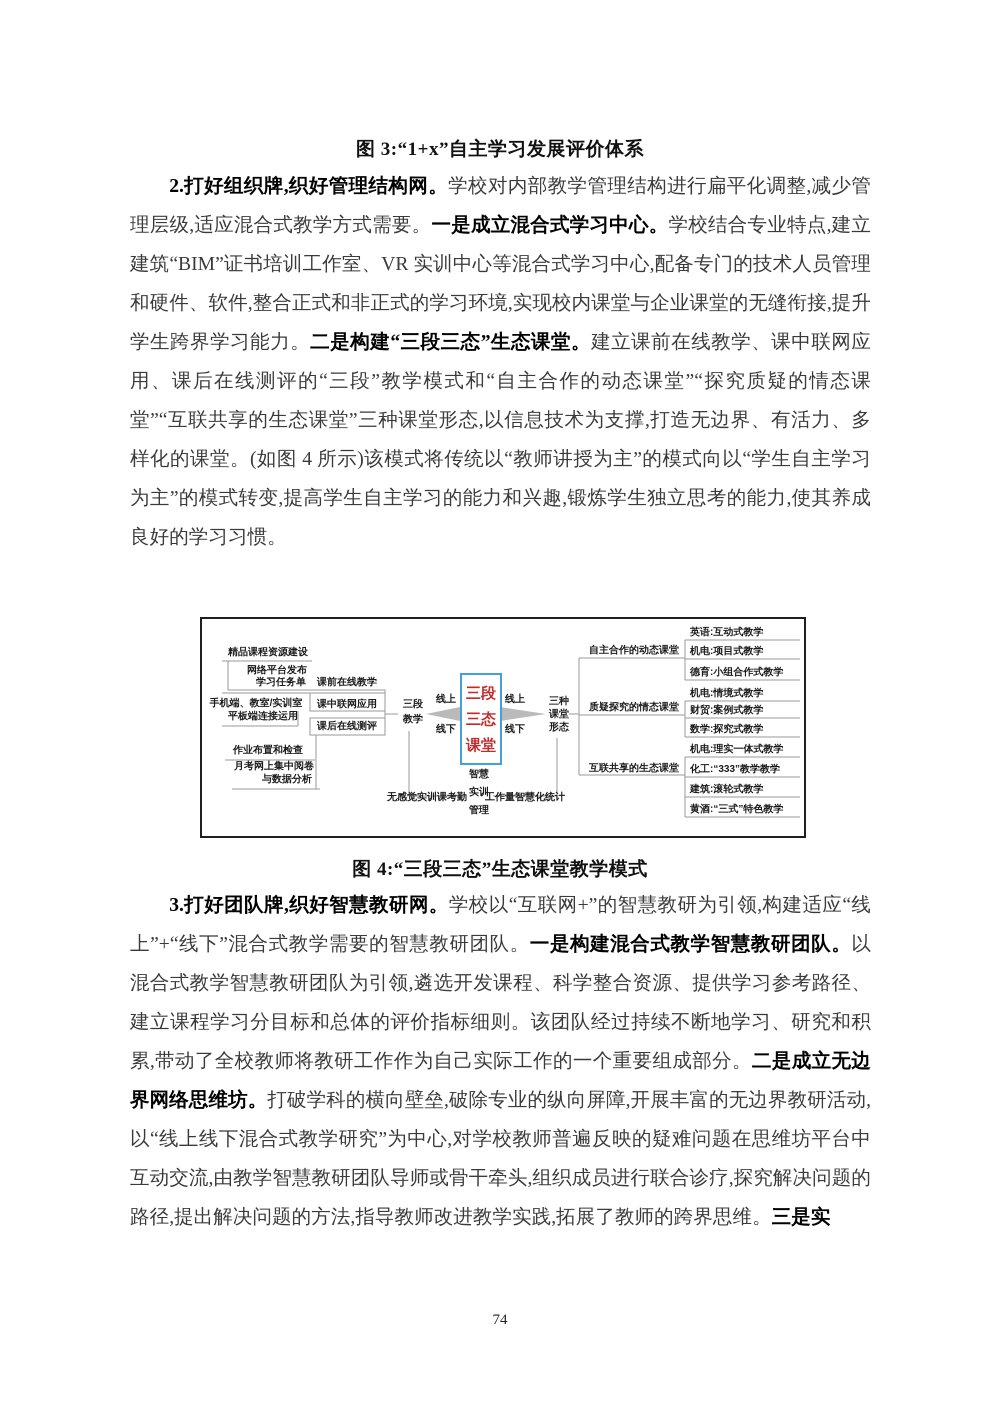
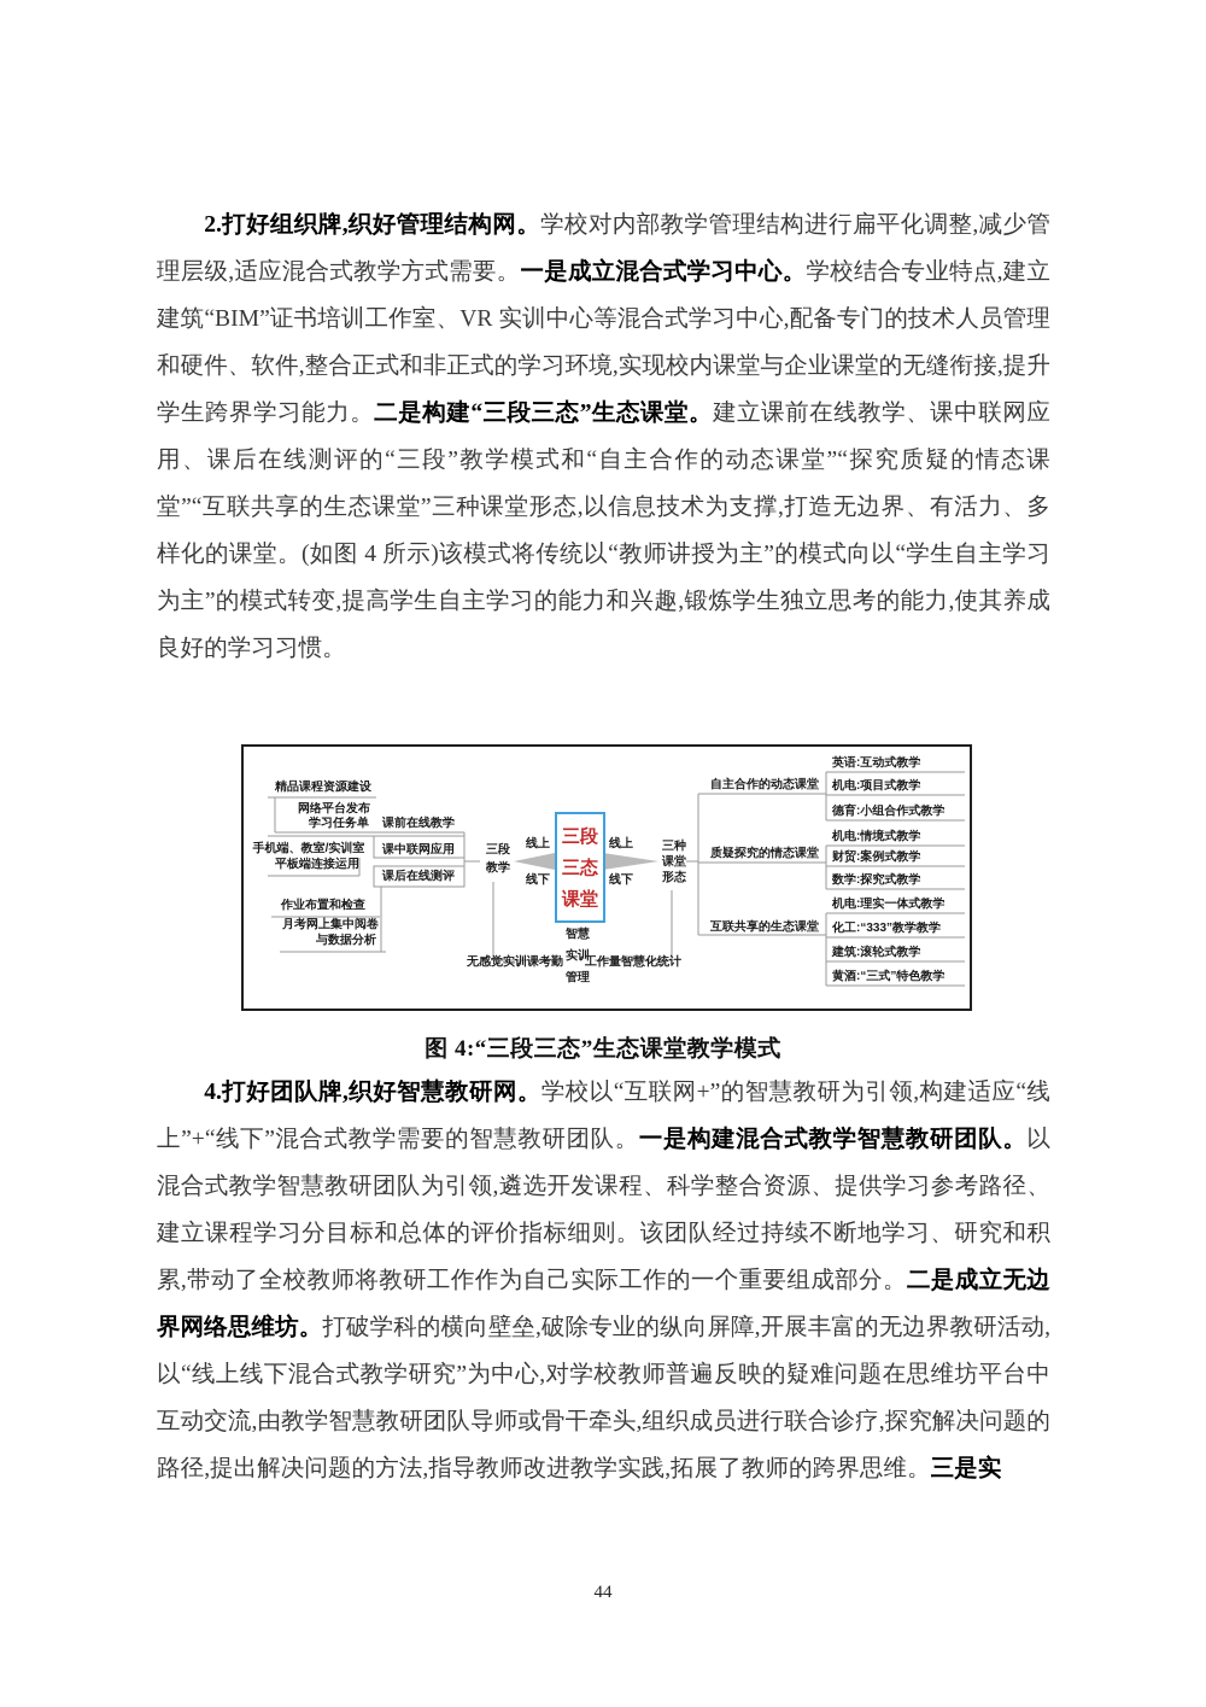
- 图 3:“1+x”自主学习发展评价体系
  2.打好组织牌,织好管理结构网。学校对内部教学管理结构进行扁平化调整,减少管理层级,适应混合式教学方式需要。一是成立混合式学习中心。学校结合专业特点,建立建筑“BIM”证书培训工作室、VR 实训中心等混合式学习中心,配备专门的技术人员管理和硬件、软件,整合正式和非正式的学习环境,实现校内课堂与企业课堂的无缝衔接,提升学生跨界学习能力。二是构建“三段三态”生态课堂。建立课前在线教学、课中联网应用、课后在线测评的“三段”教学模式和“自主合作的动态课堂”“探究质疑的情态课堂”“互联共享的生态课堂”三种课堂形态,以信息技术为支撑,打造无边界、有活力、多样化的课堂。(如图 4 所示)该模式将传统以“教师讲授为主”的模式向以“学生自主学习为主”的模式转变,提高学生自主学习的能力和兴趣,锻炼学生独立思考的能力,使其养成良好的学习习惯。
  精品课程资源建设
  网络平台发布
  学习任务单
  手机端、教室/实训室
  平板端连接运用
  作业布置和检查
  月考网上集中阅卷
  与数据分析
  课前在线教学
  课中联网应用
  课后在线测评
  三段
  教学
  线上
  线下
  线上
  线下
  三段
  三态
  课堂
  三种
  课堂
  形态
  无感觉实训课考勤
  智慧
  实训
  管理
  工作量智慧化统计
  自主合作的动态课堂
  质疑探究的情态课堂
  互联共享的生态课堂
  英语:互动式教学
  机电:项目式教学
  德育:小组合作式教学
  机电:情境式教学
  财贸:案例式教学
  数学:探究式教学
  机电:理实一体式教学
  化工:“333”教学教学
  建筑:滚轮式教学
  黄酒:“三式”特色教学
  图 4:“三段三态”生态课堂教学模式
- 3.打好团队牌,织好智慧教研网。学校以“互联网+”的智慧教研为引领,构建适应“线上”+“线下”混合式教学需要的智慧教研团队。一是构建混合式教学智慧教研团队。以混合式教学智慧教研团队为引领,遴选开发课程、科学整合资源、提供学习参考路径、建立课程学习分目标和总体的评价指标细则。该团队经过持续不断地学习、研究和积累,带动了全校教师将教研工作作为自己实际工作的一个重要组成部分。二是成立无边界网络思维坊。打破学科的横向壁垒,破除专业的纵向屏障,开展丰富的无边界教研活动,以“线上线下混合式教学研究”为中心,对学校教师普遍反映的疑难问题在思维坊平台中互动交流,由教学智慧教研团队导师或骨干牵头,组织成员进行联合诊疗,探究解决问题的路径,提出解决问题的方法,指导教师改进教学实践,拓展了教师的跨界思维。三是实
+ 4.打好团队牌,织好智慧教研网。学校以“互联网+”的智慧教研为引领,构建适应“线上”+“线下”混合式教学需要的智慧教研团队。一是构建混合式教学智慧教研团队。以混合式教学智慧教研团队为引领,遴选开发课程、科学整合资源、提供学习参考路径、建立课程学习分目标和总体的评价指标细则。该团队经过持续不断地学习、研究和积累,带动了全校教师将教研工作作为自己实际工作的一个重要组成部分。二是成立无边界网络思维坊。打破学科的横向壁垒,破除专业的纵向屏障,开展丰富的无边界教研活动,以“线上线下混合式教学研究”为中心,对学校教师普遍反映的疑难问题在思维坊平台中互动交流,由教学智慧教研团队导师或骨干牵头,组织成员进行联合诊疗,探究解决问题的路径,提出解决问题的方法,指导教师改进教学实践,拓展了教师的跨界思维。三是实
- 74
+ 44
